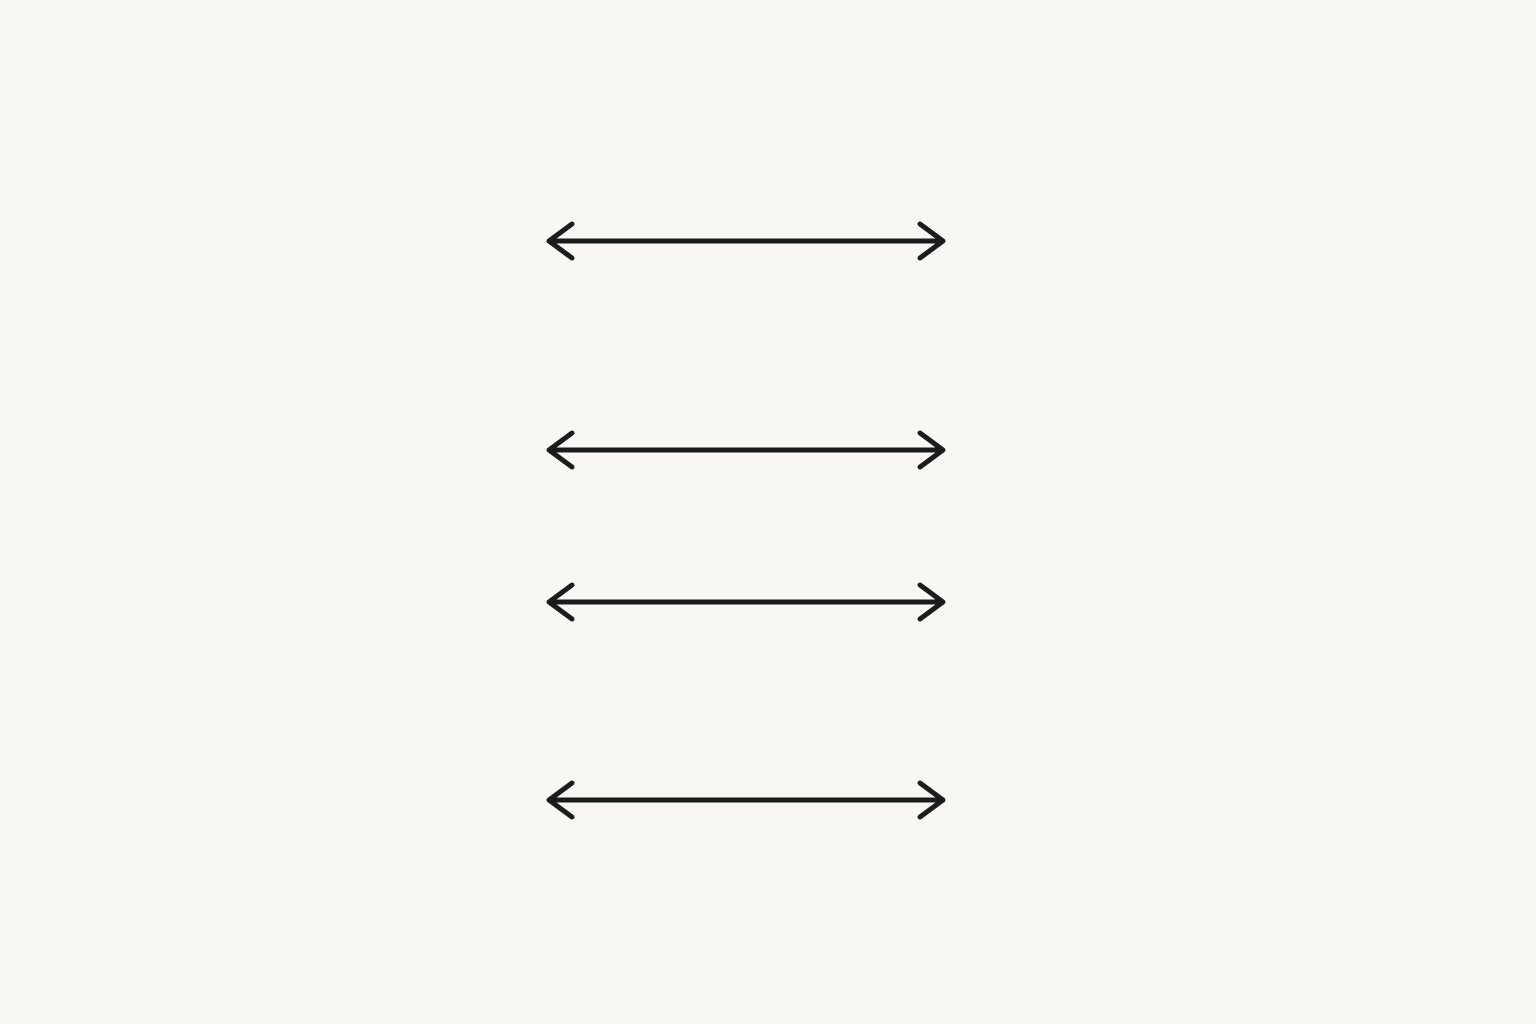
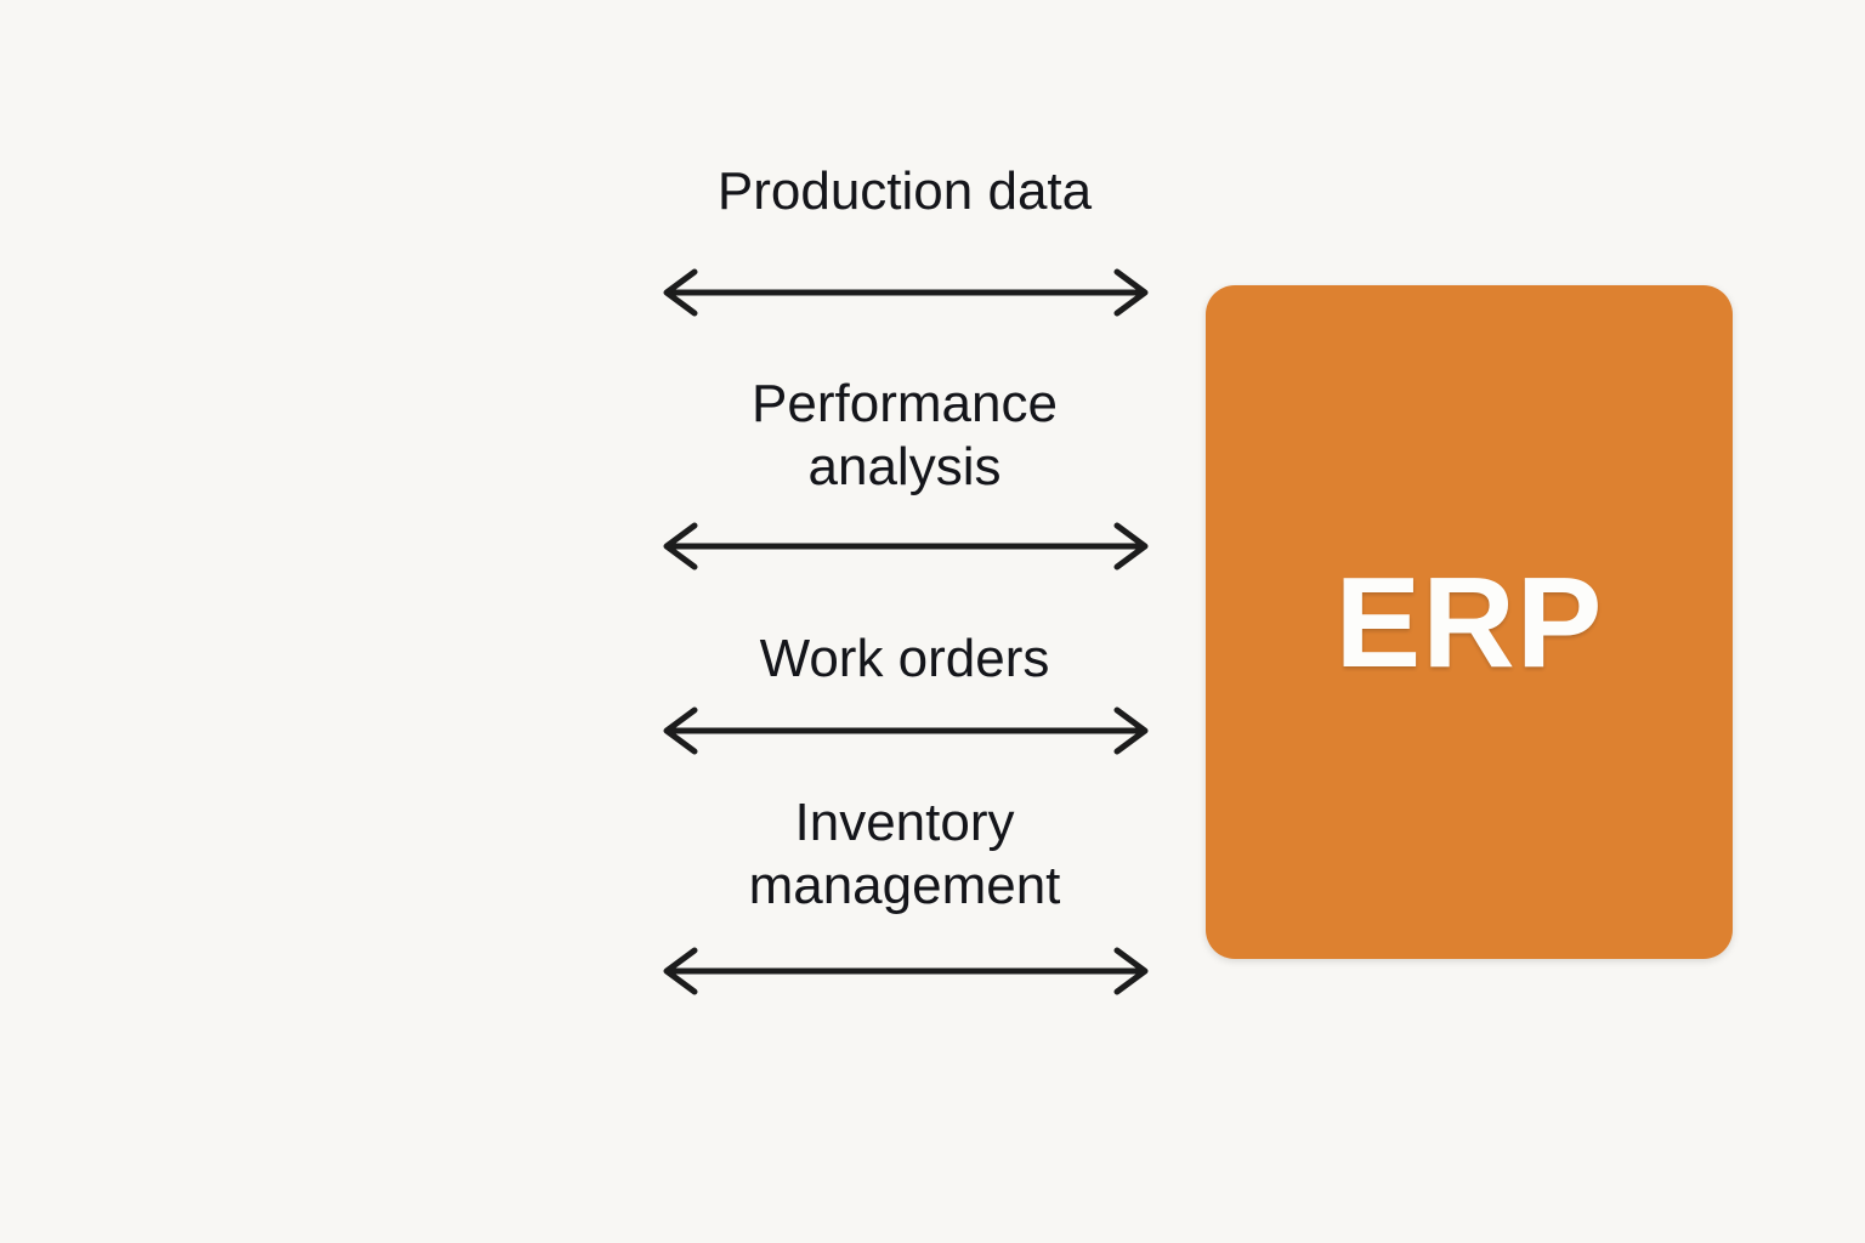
+ ERP
+ Production data
+ Performance
+ analysis
+ Work orders
+ Inventory
+ management
